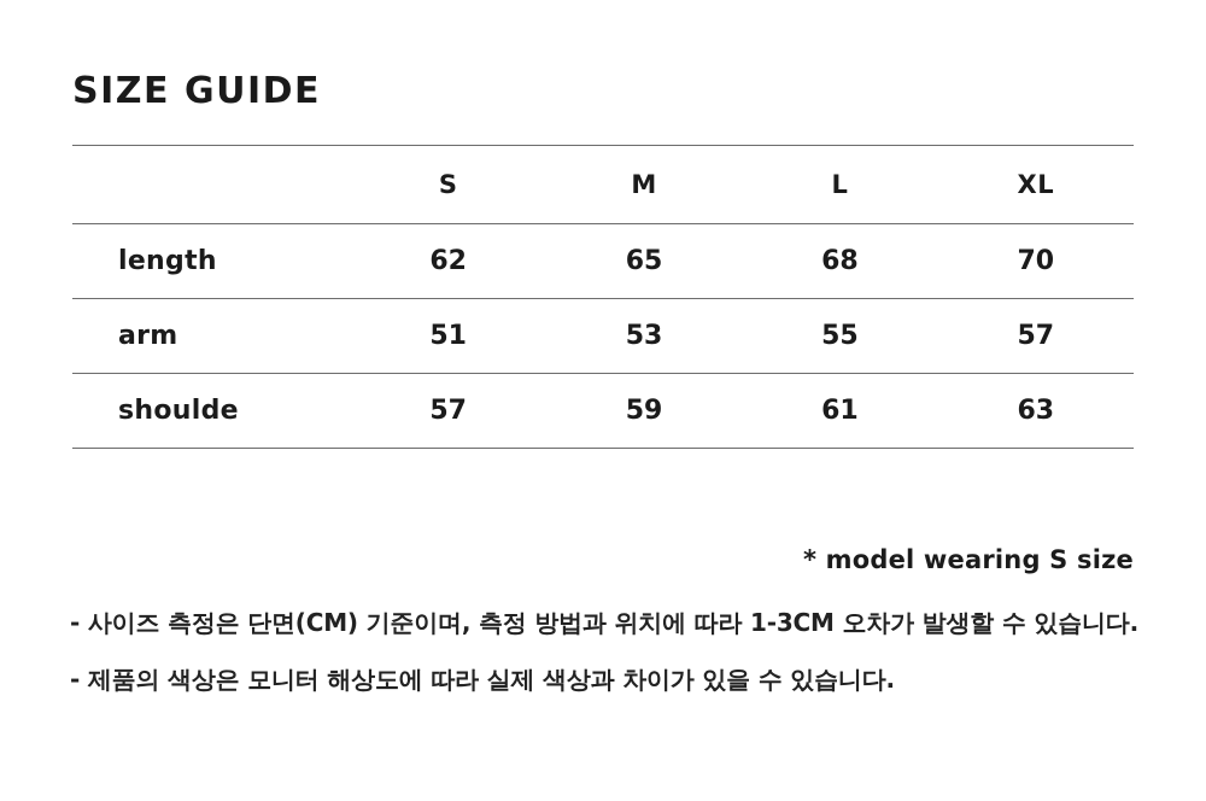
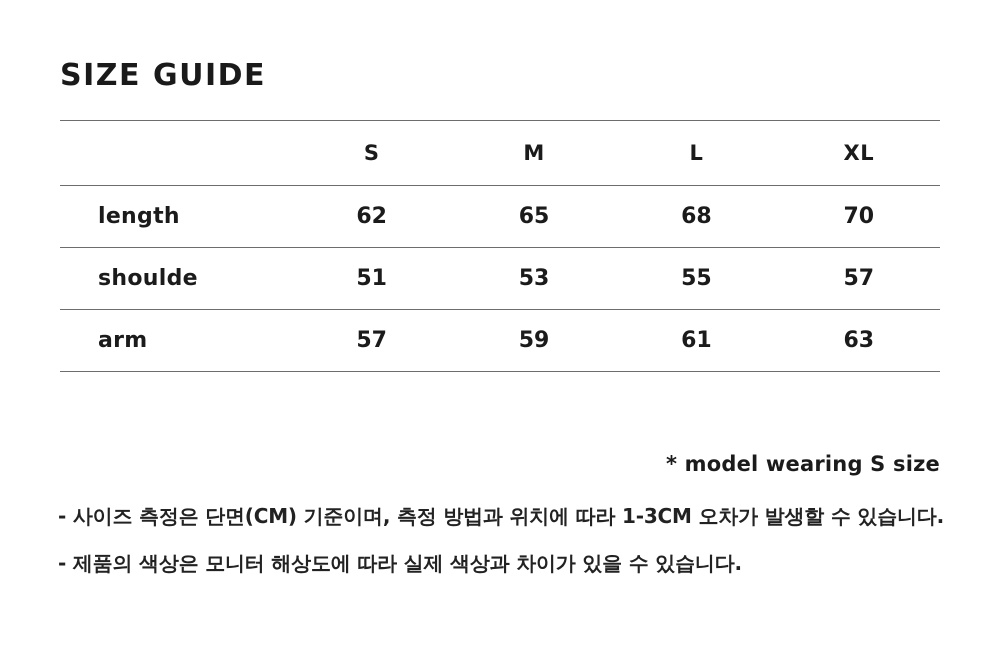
  SIZE GUIDE
  	S	M	L	XL
  length	62	65	68	70
- arm	51	53	55	57
+ shoulde	51	53	55	57
- shoulde	57	59	61	63
+ arm	57	59	61	63
  * model wearing S size
  - 사이즈 측정은 단면(CM) 기준이며, 측정 방법과 위치에 따라 1-3CM 오차가 발생할 수 있습니다.
  - 제품의 색상은 모니터 해상도에 따라 실제 색상과 차이가 있을 수 있습니다.
